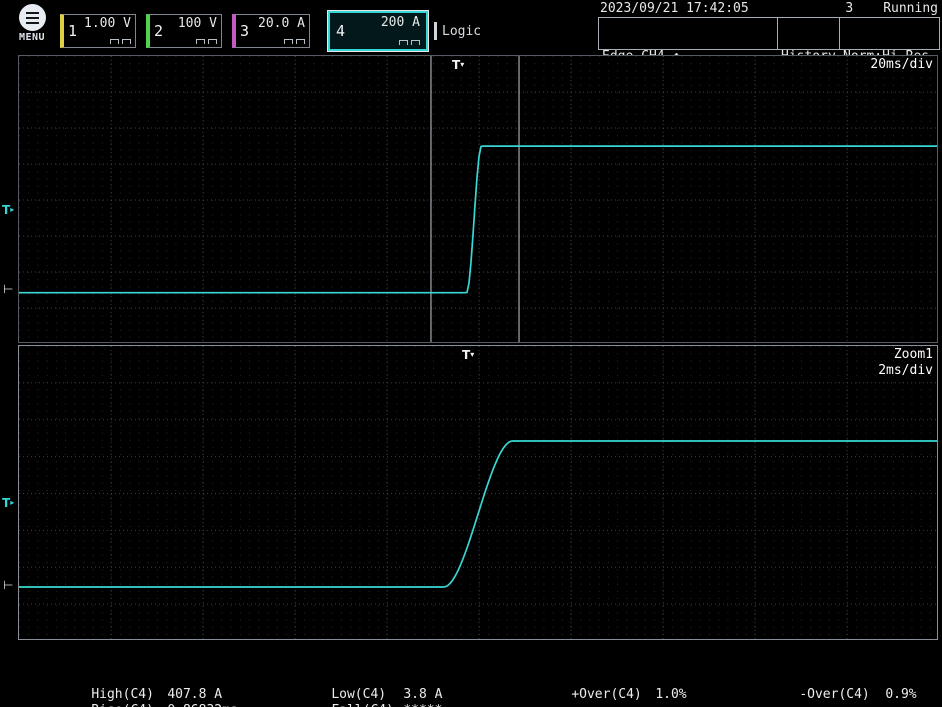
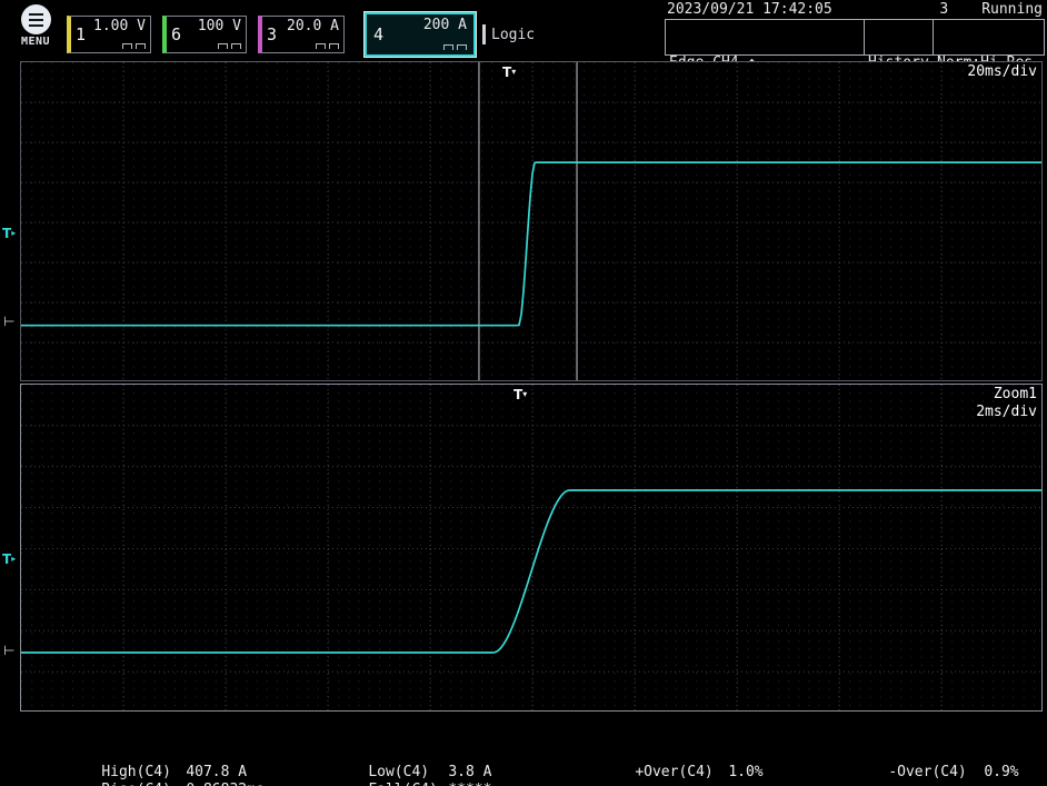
  MENU
  1
  1.00 V
- 2
+ 6
  100 V
  3
  20.0 A
  4
  200 A
  Logic
  2023/09/21 17:42:05
  3
  Running
  20ms/div
  Zoom1
  2ms/div
  T▾
  T▸
  T▾
  T▸
  High(C4) 407.8 A
  Low(C4) 3.8 A
  +Over(C4) 1.0%
  -Over(C4) 0.9%
